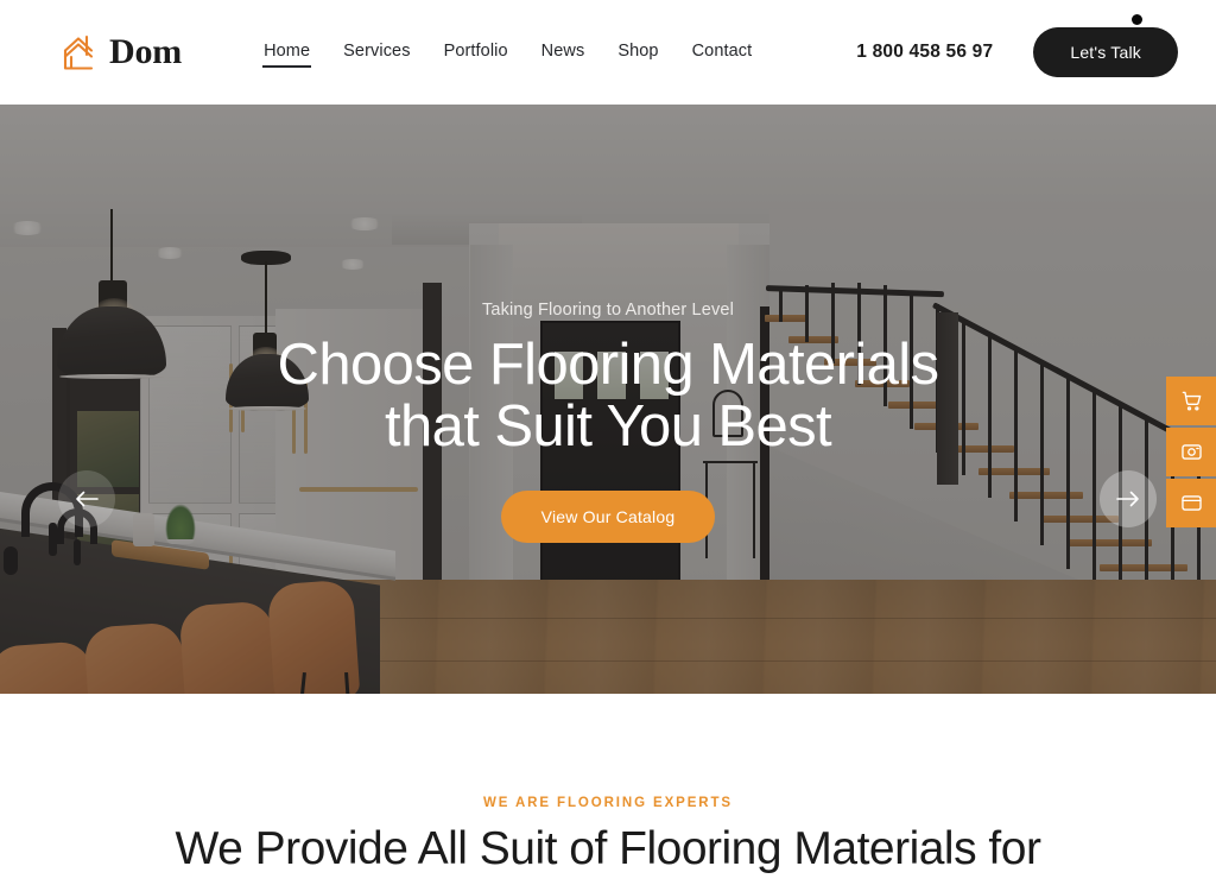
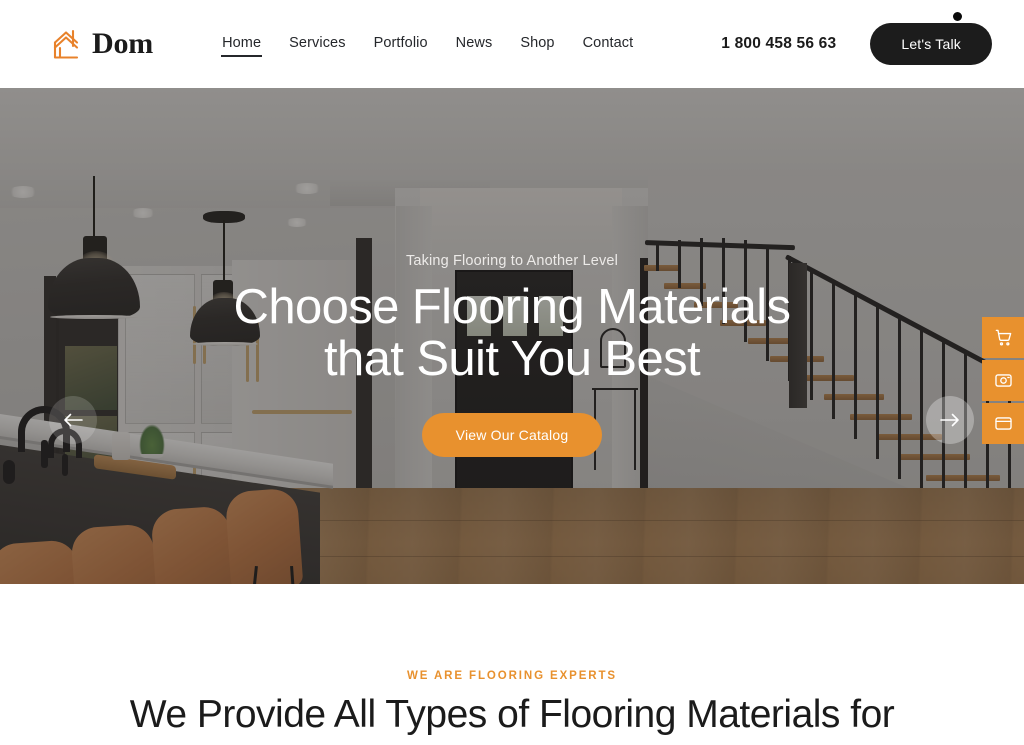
  Dom
  Home
  Services
  Portfolio
  News
  Shop
  Contact
- 1 800 458 56 97
+ 1 800 458 56 63
  Let's Talk
  Taking Flooring to Another Level
  Choose Flooring Materials
  that Suit You Best
  View Our Catalog
  WE ARE FLOORING EXPERTS
- We Provide All Suit of Flooring Materials for
+ We Provide All Types of Flooring Materials for
